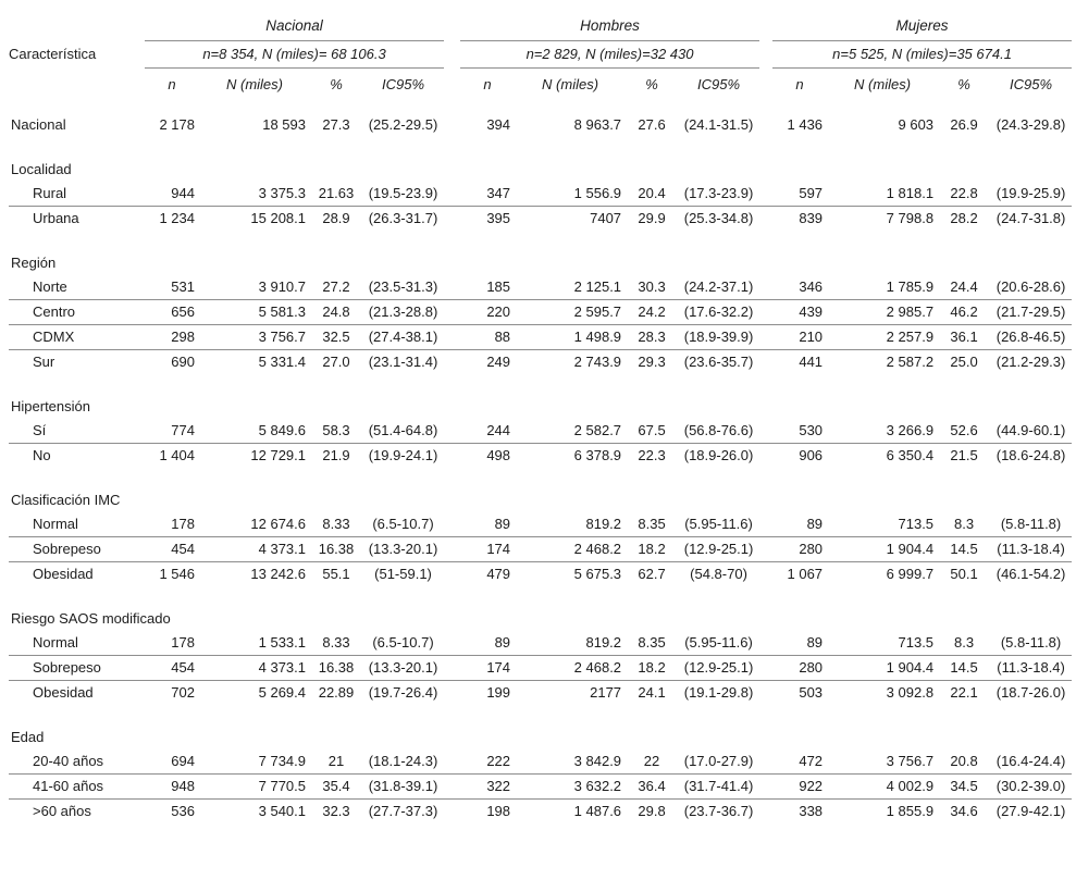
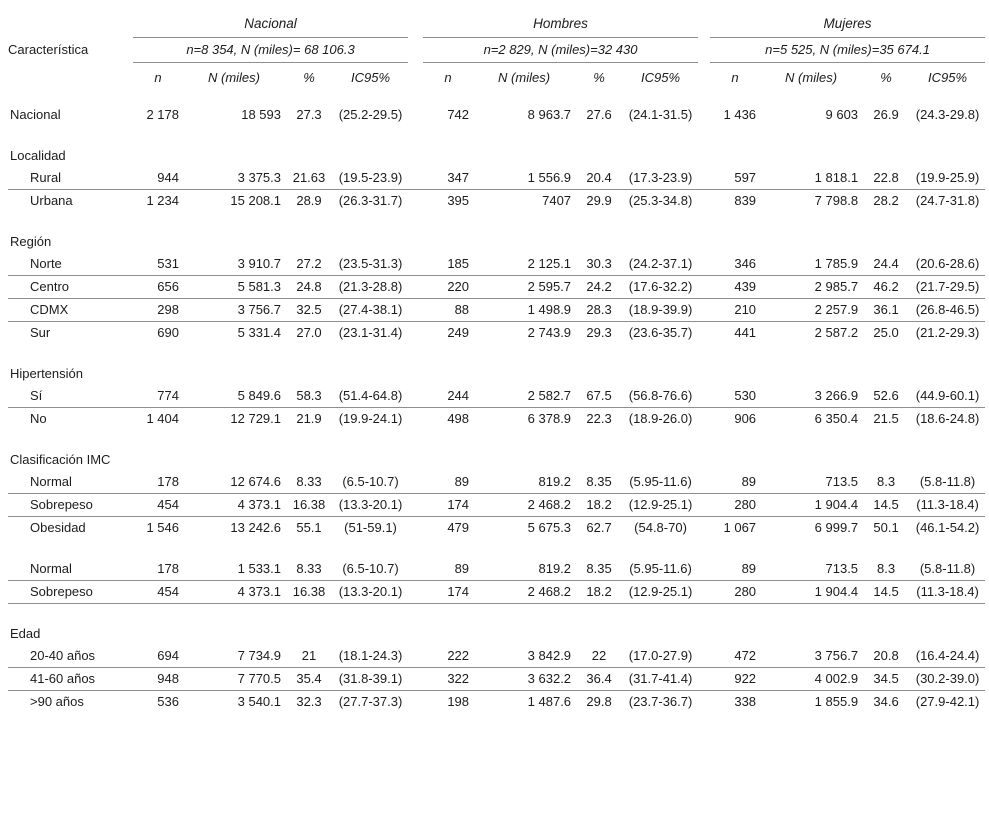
  	Nacional		Hombres		Mujeres
  Característica	n=8 354, N (miles)= 68 106.3		n=2 829, N (miles)=32 430		n=5 525, N (miles)=35 674.1
  	n	N (miles)	%	IC95%		n	N (miles)	%	IC95%		n	N (miles)	%	IC95%
- Nacional	2 178	18 593	27.3	(25.2-29.5)		394	8 963.7	27.6	(24.1-31.5)		1 436	9 603	26.9	(24.3-29.8)
+ Nacional	2 178	18 593	27.3	(25.2-29.5)		742	8 963.7	27.6	(24.1-31.5)		1 436	9 603	26.9	(24.3-29.8)
  Localidad
  Rural	944	3 375.3	21.63	(19.5-23.9)		347	1 556.9	20.4	(17.3-23.9)		597	1 818.1	22.8	(19.9-25.9)
  Urbana	1 234	15 208.1	28.9	(26.3-31.7)		395	7407	29.9	(25.3-34.8)		839	7 798.8	28.2	(24.7-31.8)
  Región
  Norte	531	3 910.7	27.2	(23.5-31.3)		185	2 125.1	30.3	(24.2-37.1)		346	1 785.9	24.4	(20.6-28.6)
  Centro	656	5 581.3	24.8	(21.3-28.8)		220	2 595.7	24.2	(17.6-32.2)		439	2 985.7	46.2	(21.7-29.5)
  CDMX	298	3 756.7	32.5	(27.4-38.1)		88	1 498.9	28.3	(18.9-39.9)		210	2 257.9	36.1	(26.8-46.5)
  Sur	690	5 331.4	27.0	(23.1-31.4)		249	2 743.9	29.3	(23.6-35.7)		441	2 587.2	25.0	(21.2-29.3)
  Hipertensión
  Sí	774	5 849.6	58.3	(51.4-64.8)		244	2 582.7	67.5	(56.8-76.6)		530	3 266.9	52.6	(44.9-60.1)
  No	1 404	12 729.1	21.9	(19.9-24.1)		498	6 378.9	22.3	(18.9-26.0)		906	6 350.4	21.5	(18.6-24.8)
  Clasificación IMC
  Normal	178	12 674.6	8.33	(6.5-10.7)		89	819.2	8.35	(5.95-11.6)		89	713.5	8.3	(5.8-11.8)
  Sobrepeso	454	4 373.1	16.38	(13.3-20.1)		174	2 468.2	18.2	(12.9-25.1)		280	1 904.4	14.5	(11.3-18.4)
  Obesidad	1 546	13 242.6	55.1	(51-59.1)		479	5 675.3	62.7	(54.8-70)		1 067	6 999.7	50.1	(46.1-54.2)
- Riesgo SAOS modificado
  Normal	178	1 533.1	8.33	(6.5-10.7)		89	819.2	8.35	(5.95-11.6)		89	713.5	8.3	(5.8-11.8)
  Sobrepeso	454	4 373.1	16.38	(13.3-20.1)		174	2 468.2	18.2	(12.9-25.1)		280	1 904.4	14.5	(11.3-18.4)
- Obesidad	702	5 269.4	22.89	(19.7-26.4)		199	2177	24.1	(19.1-29.8)		503	3 092.8	22.1	(18.7-26.0)
  Edad
  20-40 años	694	7 734.9	21	(18.1-24.3)		222	3 842.9	22	(17.0-27.9)		472	3 756.7	20.8	(16.4-24.4)
  41-60 años	948	7 770.5	35.4	(31.8-39.1)		322	3 632.2	36.4	(31.7-41.4)		922	4 002.9	34.5	(30.2-39.0)
- >60 años	536	3 540.1	32.3	(27.7-37.3)		198	1 487.6	29.8	(23.7-36.7)		338	1 855.9	34.6	(27.9-42.1)
+ >90 años	536	3 540.1	32.3	(27.7-37.3)		198	1 487.6	29.8	(23.7-36.7)		338	1 855.9	34.6	(27.9-42.1)
